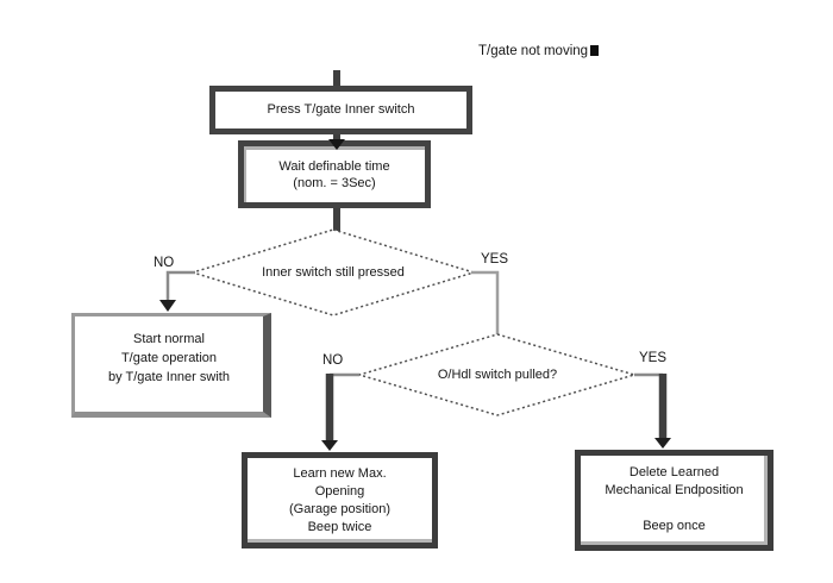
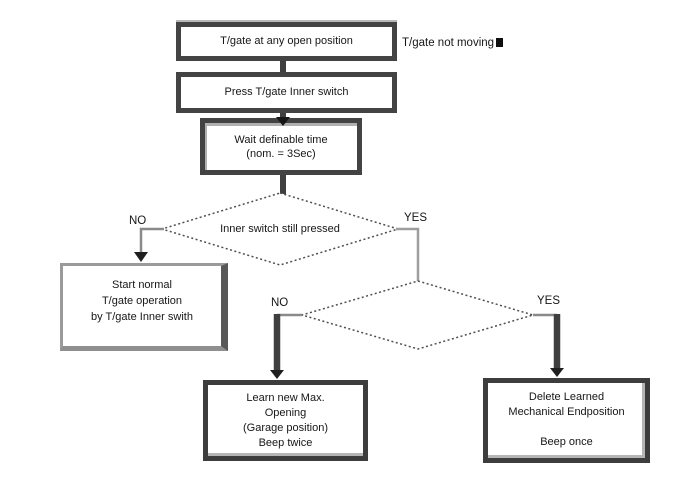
+ T/gate at any open position
  T/gate not moving
  Press T/gate Inner switch
  Wait definable time
  (nom. = 3Sec)
  Inner switch still pressed
  NO
  YES
  Start normal
  T/gate operation
  by T/gate Inner swith
- O/Hdl switch pulled?
  NO
  YES
  Learn new Max.
  Opening
  (Garage position)
  Beep twice
  Delete Learned
  Mechanical Endposition
  Beep once
